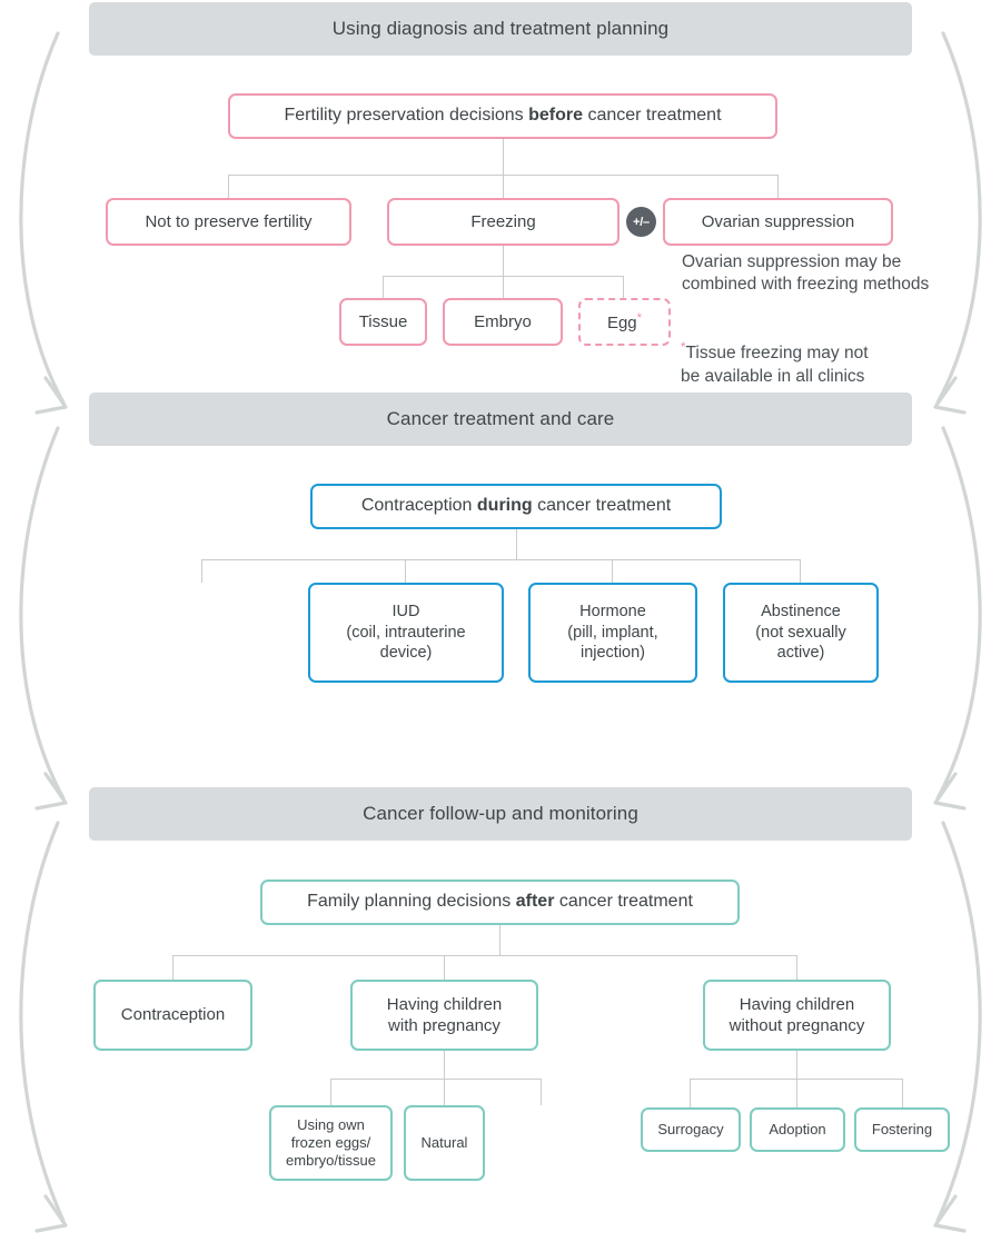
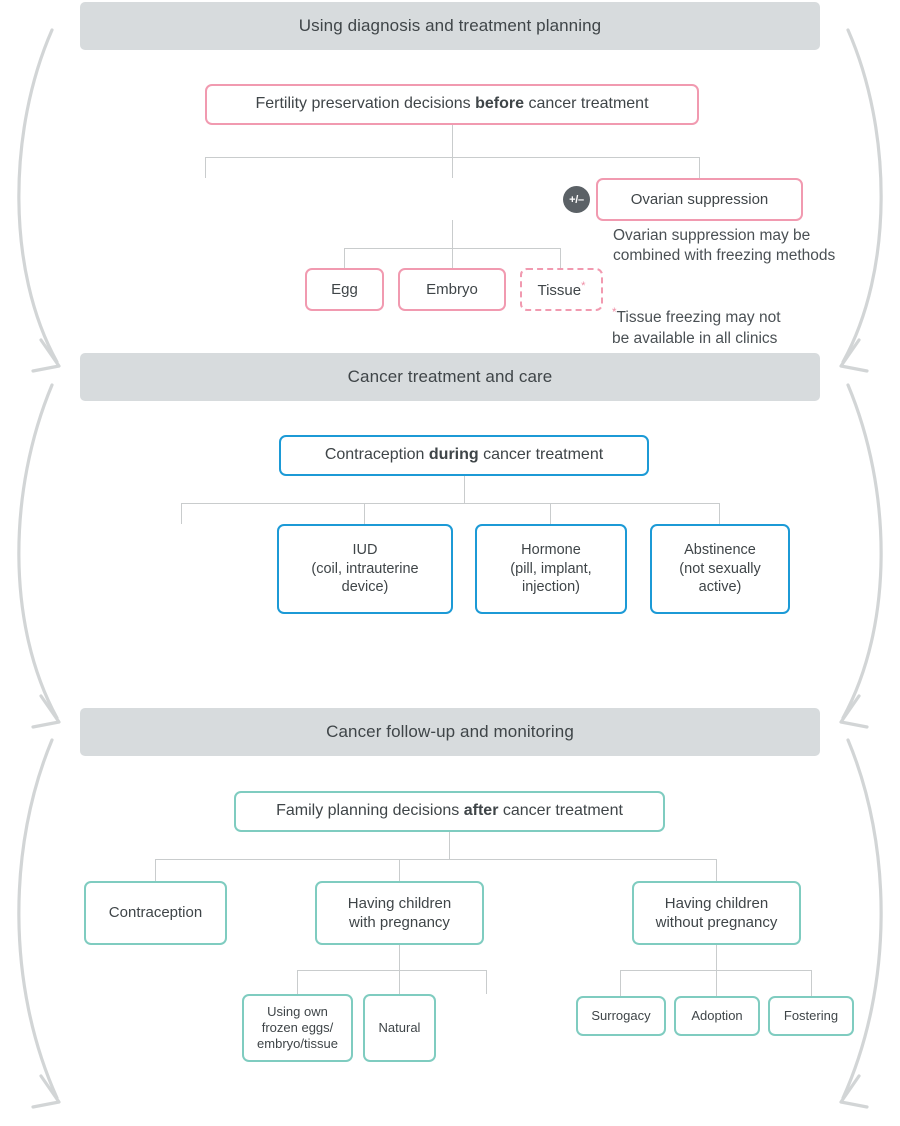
  Using diagnosis and treatment planning
  Fertility preservation decisions before cancer treatment
- Not to preserve fertility
- Freezing
  +/–
  Ovarian suppression
- Tissue
+ Egg
  Embryo
- Egg*
+ Tissue*
  Ovarian suppression may be
  combined with freezing methods
  *Tissue freezing may not
  be available in all clinics
  Cancer treatment and care
  Contraception during cancer treatment
  IUD
  (coil, intrauterine
  device)
  Hormone
  (pill, implant,
  injection)
  Abstinence
  (not sexually
  active)
  Cancer follow-up and monitoring
  Family planning decisions after cancer treatment
  Contraception
  Having children
  with pregnancy
  Having children
  without pregnancy
  Using own
  frozen eggs/
  embryo/tissue
  Natural
  Surrogacy
  Adoption
  Fostering
